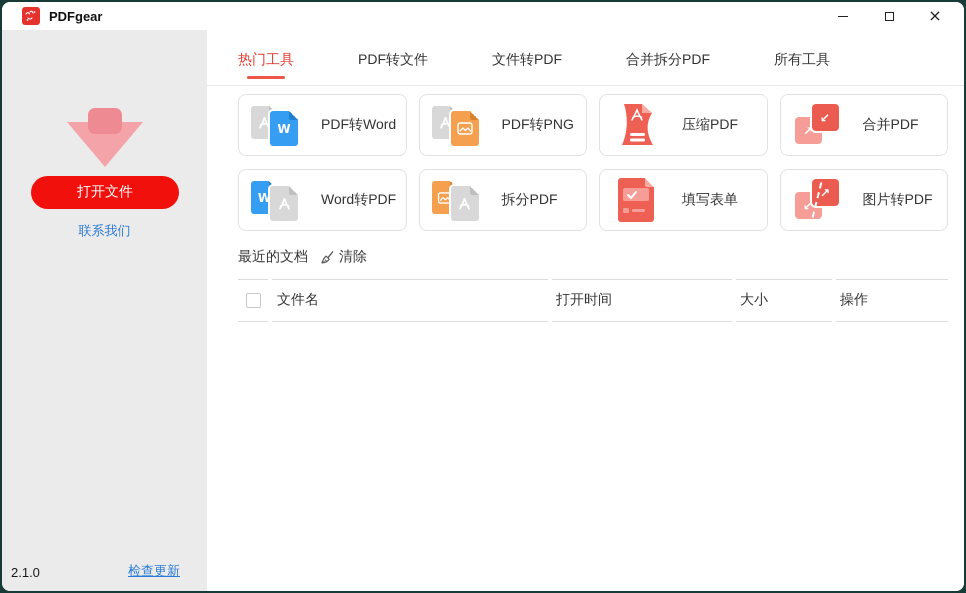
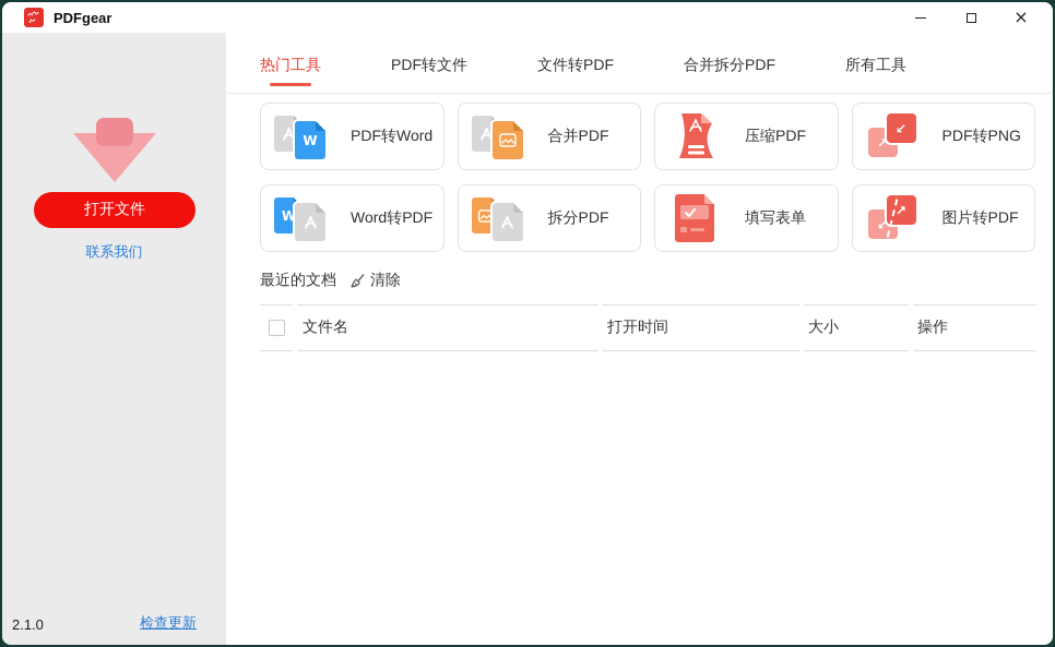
  PDFgear
  ×
  打开文件
  联系我们
  2.1.0
  检查更新
  热门工具
  PDF转文件
  文件转PDF
  合并拆分PDF
  所有工具
  W
  PDF转Word
- PDF转PNG
+ 合并PDF
  压缩PDF
  ↗
  ↙
- 合并PDF
+ PDF转PNG
  W
  Word转PDF
  拆分PDF
  填写表单
  ↙
  ↗
  图片转PDF
  最近的文档
  清除
  文件名
  打开时间
  大小
  操作
